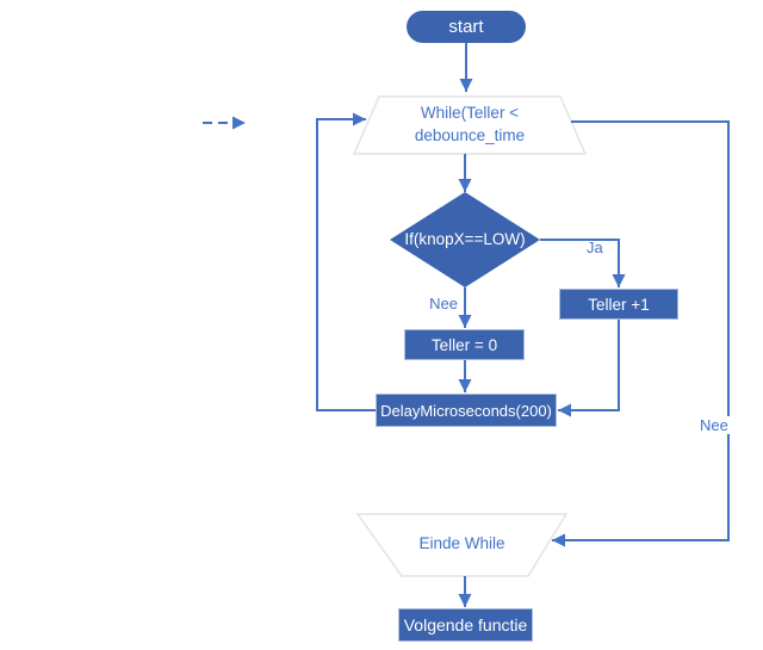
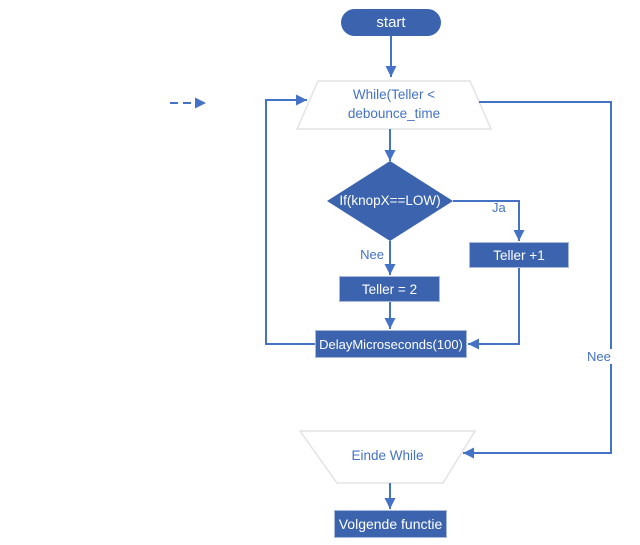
  start
  Teller +1
- Teller = 0
+ Teller = 2
- DelayMicroseconds(200)
+ DelayMicroseconds(100)
  Volgende functie
  While(Teller <
  debounce_time
  If(knopX==LOW)
  Einde While
  Ja
  Nee
  Nee
